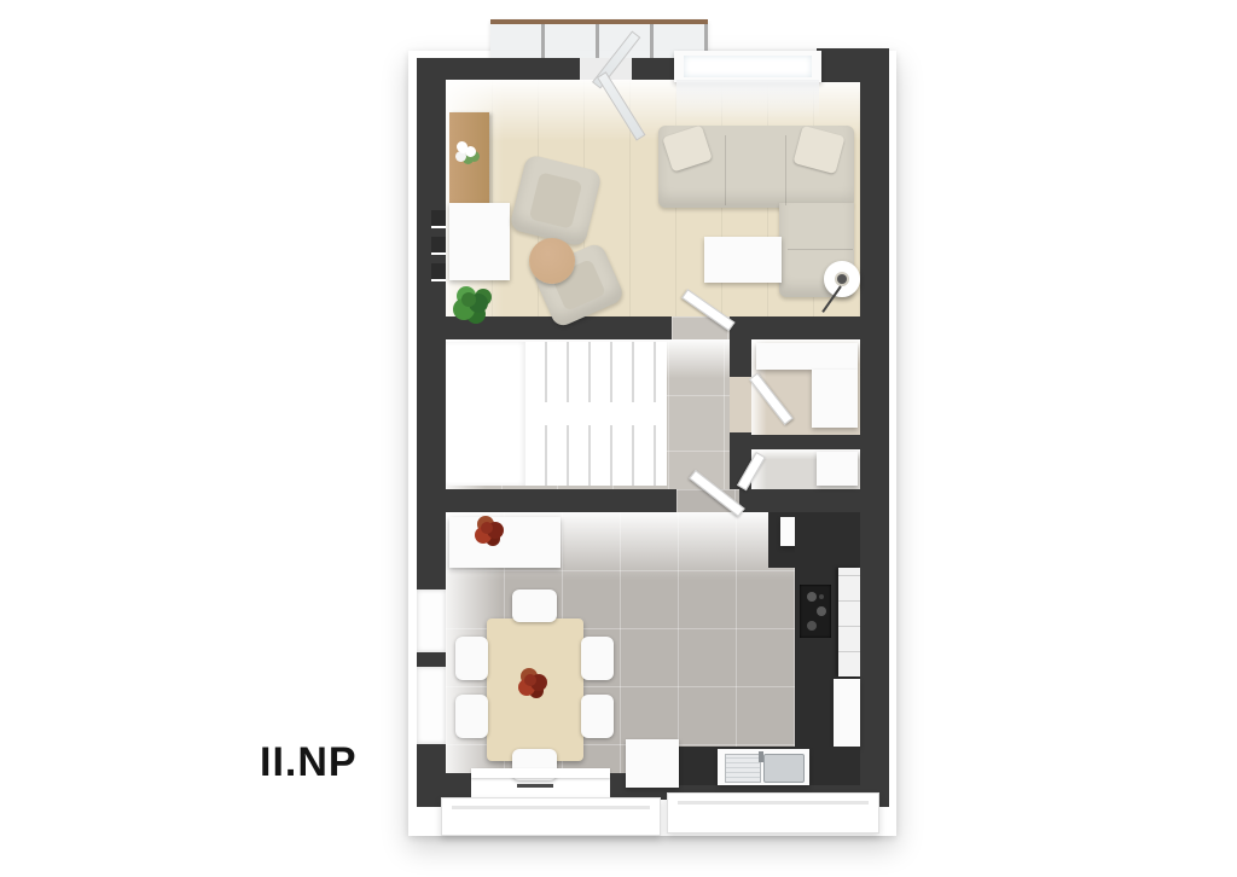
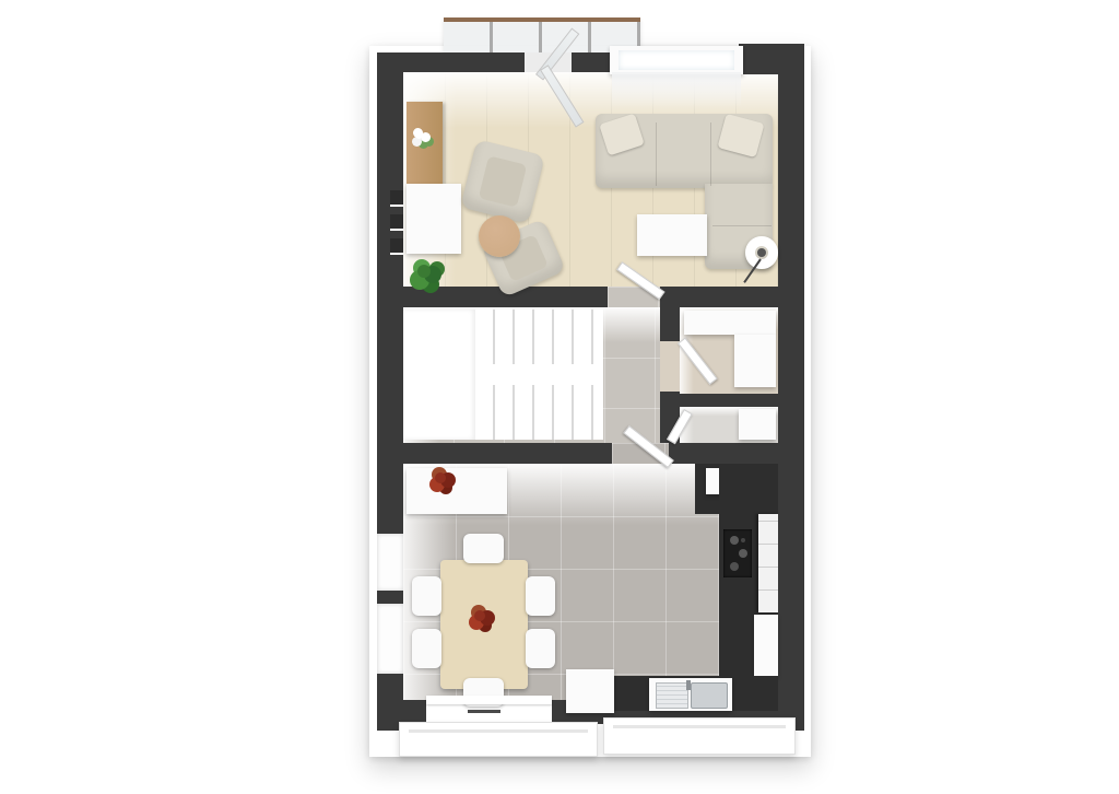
- II.NP
